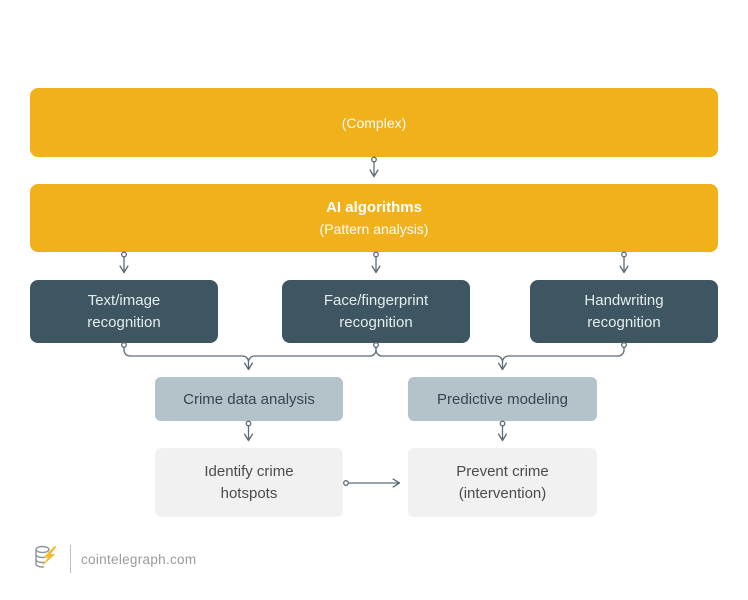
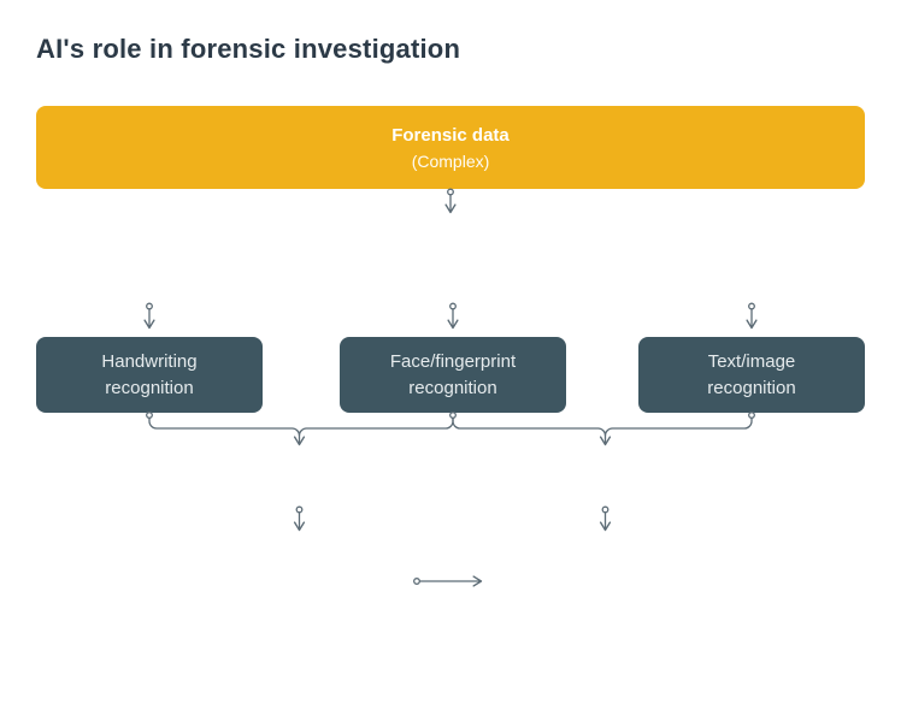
+ AI's role in forensic investigation
+ Forensic data
  (Complex)
- AI algorithms
- (Pattern analysis)
- Text/image
+ Handwriting
  recognition
  Face/fingerprint
  recognition
- Handwriting
+ Text/image
  recognition
- Crime data analysis
- Predictive modeling
- Identify crime
- hotspots
- Prevent crime
- (intervention)
- cointelegraph.com
